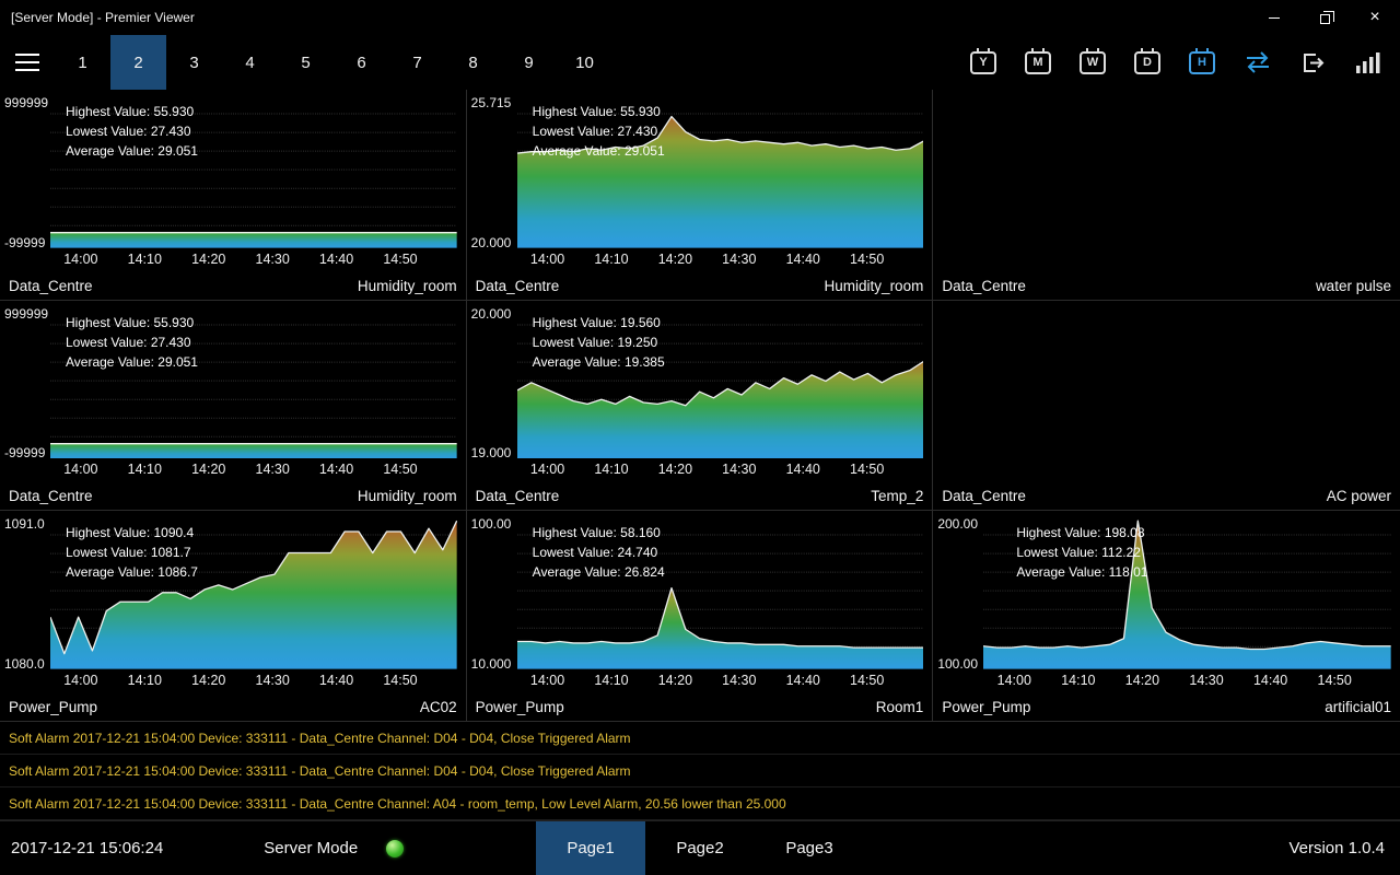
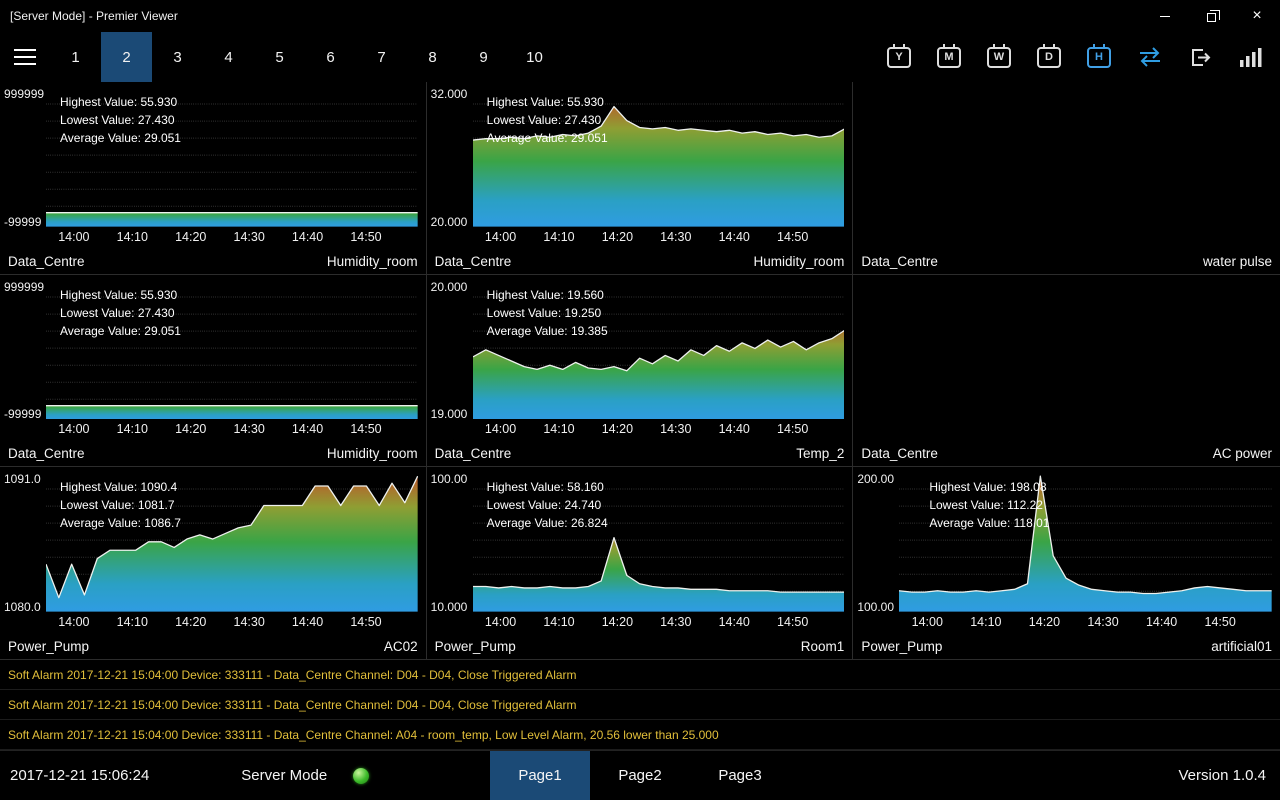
  [Server Mode] - Premier Viewer
  ×
  1
  2
  3
  4
  5
  6
  7
  8
  9
  10
  Y
  M
  W
  D
  H
  999999
  -99999
  Highest Value: 55.930
  Lowest Value: 27.430
  Average Value: 29.051
  14:00
  14:10
  14:20
  14:30
  14:40
  14:50
  Data_Centre
  Humidity_room
- 25.715
+ 32.000
  20.000
  Highest Value: 55.930
  Lowest Value: 27.430
  Average Value: 29.051
  14:00
  14:10
  14:20
  14:30
  14:40
  14:50
  Data_Centre
  Humidity_room
  Data_Centre
  water pulse
  999999
  -99999
  Highest Value: 55.930
  Lowest Value: 27.430
  Average Value: 29.051
  14:00
  14:10
  14:20
  14:30
  14:40
  14:50
  Data_Centre
  Humidity_room
  20.000
  19.000
  Highest Value: 19.560
  Lowest Value: 19.250
  Average Value: 19.385
  14:00
  14:10
  14:20
  14:30
  14:40
  14:50
  Data_Centre
  Temp_2
  Data_Centre
  AC power
  1091.0
  1080.0
  Highest Value: 1090.4
  Lowest Value: 1081.7
  Average Value: 1086.7
  14:00
  14:10
  14:20
  14:30
  14:40
  14:50
  Power_Pump
  AC02
  100.00
  10.000
  Highest Value: 58.160
  Lowest Value: 24.740
  Average Value: 26.824
  14:00
  14:10
  14:20
  14:30
  14:40
  14:50
  Power_Pump
  Room1
  200.00
  100.00
  Highest Value: 198.08
  Lowest Value: 112.22
  Average Value: 118.01
  14:00
  14:10
  14:20
  14:30
  14:40
  14:50
  Power_Pump
  artificial01
  Soft Alarm 2017-12-21 15:04:00 Device: 333111 - Data_Centre Channel: D04 - D04, Close Triggered Alarm
  Soft Alarm 2017-12-21 15:04:00 Device: 333111 - Data_Centre Channel: D04 - D04, Close Triggered Alarm
  Soft Alarm 2017-12-21 15:04:00 Device: 333111 - Data_Centre Channel: A04 - room_temp, Low Level Alarm, 20.56 lower than 25.000
  2017-12-21 15:06:24
  Server Mode
  Page1
  Page2
  Page3
  Version 1.0.4
